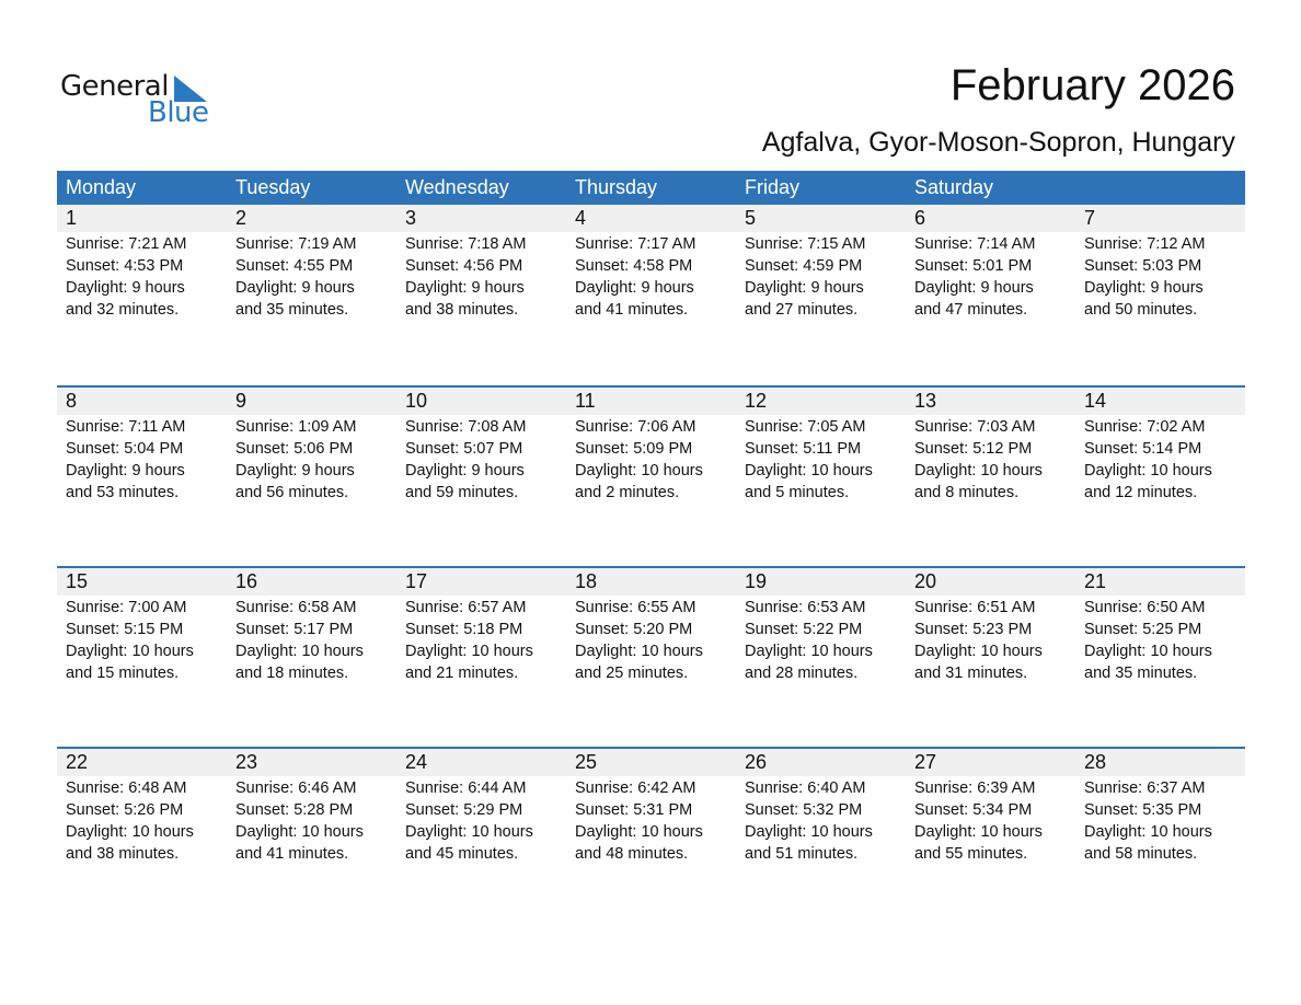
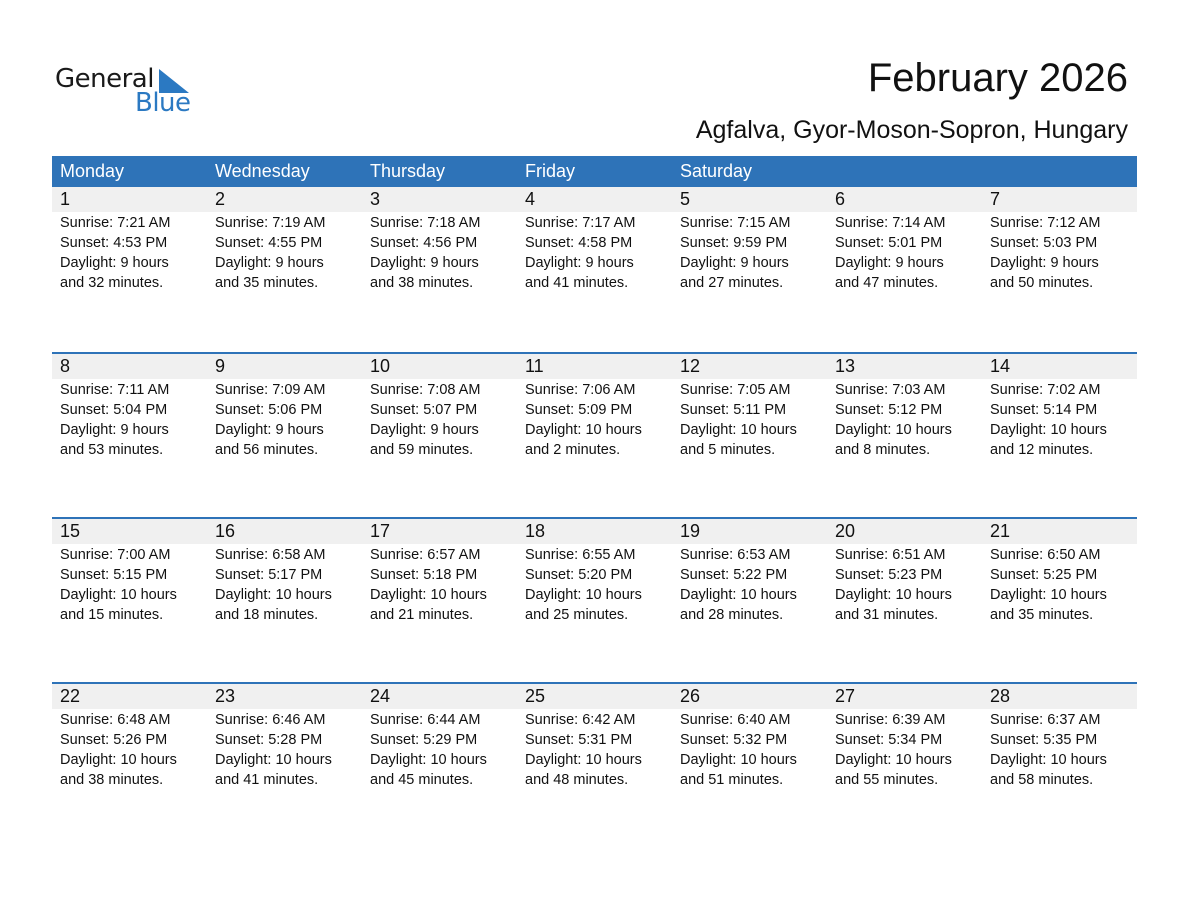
  General
  Blue
  February 2026
  Agfalva, Gyor-Moson-Sopron, Hungary
  Monday
- Tuesday
  Wednesday
  Thursday
  Friday
  Saturday
  1
  2
  3
  4
  5
  6
  7
  Sunrise: 7:21 AM
  Sunset: 4:53 PM
  Daylight: 9 hours
  and 32 minutes.
  Sunrise: 7:19 AM
  Sunset: 4:55 PM
  Daylight: 9 hours
  and 35 minutes.
  Sunrise: 7:18 AM
  Sunset: 4:56 PM
  Daylight: 9 hours
  and 38 minutes.
  Sunrise: 7:17 AM
  Sunset: 4:58 PM
  Daylight: 9 hours
  and 41 minutes.
  Sunrise: 7:15 AM
- Sunset: 4:59 PM
+ Sunset: 9:59 PM
  Daylight: 9 hours
  and 27 minutes.
  Sunrise: 7:14 AM
  Sunset: 5:01 PM
  Daylight: 9 hours
  and 47 minutes.
  Sunrise: 7:12 AM
  Sunset: 5:03 PM
  Daylight: 9 hours
  and 50 minutes.
  8
  9
  10
  11
  12
  13
  14
  Sunrise: 7:11 AM
  Sunset: 5:04 PM
  Daylight: 9 hours
  and 53 minutes.
- Sunrise: 1:09 AM
+ Sunrise: 7:09 AM
  Sunset: 5:06 PM
  Daylight: 9 hours
  and 56 minutes.
  Sunrise: 7:08 AM
  Sunset: 5:07 PM
  Daylight: 9 hours
  and 59 minutes.
  Sunrise: 7:06 AM
  Sunset: 5:09 PM
  Daylight: 10 hours
  and 2 minutes.
  Sunrise: 7:05 AM
  Sunset: 5:11 PM
  Daylight: 10 hours
  and 5 minutes.
  Sunrise: 7:03 AM
  Sunset: 5:12 PM
  Daylight: 10 hours
  and 8 minutes.
  Sunrise: 7:02 AM
  Sunset: 5:14 PM
  Daylight: 10 hours
  and 12 minutes.
  15
  16
  17
  18
  19
  20
  21
  Sunrise: 7:00 AM
  Sunset: 5:15 PM
  Daylight: 10 hours
  and 15 minutes.
  Sunrise: 6:58 AM
  Sunset: 5:17 PM
  Daylight: 10 hours
  and 18 minutes.
  Sunrise: 6:57 AM
  Sunset: 5:18 PM
  Daylight: 10 hours
  and 21 minutes.
  Sunrise: 6:55 AM
  Sunset: 5:20 PM
  Daylight: 10 hours
  and 25 minutes.
  Sunrise: 6:53 AM
  Sunset: 5:22 PM
  Daylight: 10 hours
  and 28 minutes.
  Sunrise: 6:51 AM
  Sunset: 5:23 PM
  Daylight: 10 hours
  and 31 minutes.
  Sunrise: 6:50 AM
  Sunset: 5:25 PM
  Daylight: 10 hours
  and 35 minutes.
  22
  23
  24
  25
  26
  27
  28
  Sunrise: 6:48 AM
  Sunset: 5:26 PM
  Daylight: 10 hours
  and 38 minutes.
  Sunrise: 6:46 AM
  Sunset: 5:28 PM
  Daylight: 10 hours
  and 41 minutes.
  Sunrise: 6:44 AM
  Sunset: 5:29 PM
  Daylight: 10 hours
  and 45 minutes.
  Sunrise: 6:42 AM
  Sunset: 5:31 PM
  Daylight: 10 hours
  and 48 minutes.
  Sunrise: 6:40 AM
  Sunset: 5:32 PM
  Daylight: 10 hours
  and 51 minutes.
  Sunrise: 6:39 AM
  Sunset: 5:34 PM
  Daylight: 10 hours
  and 55 minutes.
  Sunrise: 6:37 AM
  Sunset: 5:35 PM
  Daylight: 10 hours
  and 58 minutes.
